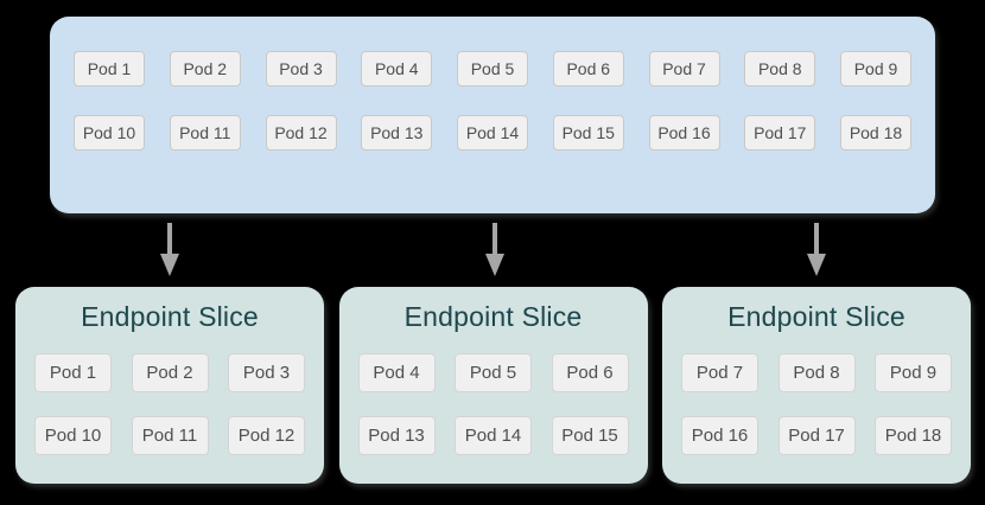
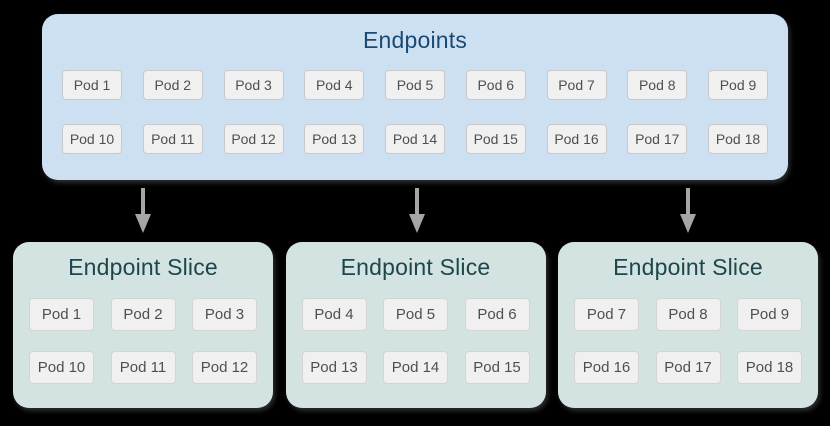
+ Endpoints
  Pod 1
  Pod 2
  Pod 3
  Pod 4
  Pod 5
  Pod 6
  Pod 7
  Pod 8
  Pod 9
  Pod 10
  Pod 11
  Pod 12
  Pod 13
  Pod 14
  Pod 15
  Pod 16
  Pod 17
  Pod 18
  Endpoint Slice
  Pod 1
  Pod 2
  Pod 3
  Pod 10
  Pod 11
  Pod 12
  Endpoint Slice
  Pod 4
  Pod 5
  Pod 6
  Pod 13
  Pod 14
  Pod 15
  Endpoint Slice
  Pod 7
  Pod 8
  Pod 9
  Pod 16
  Pod 17
  Pod 18
